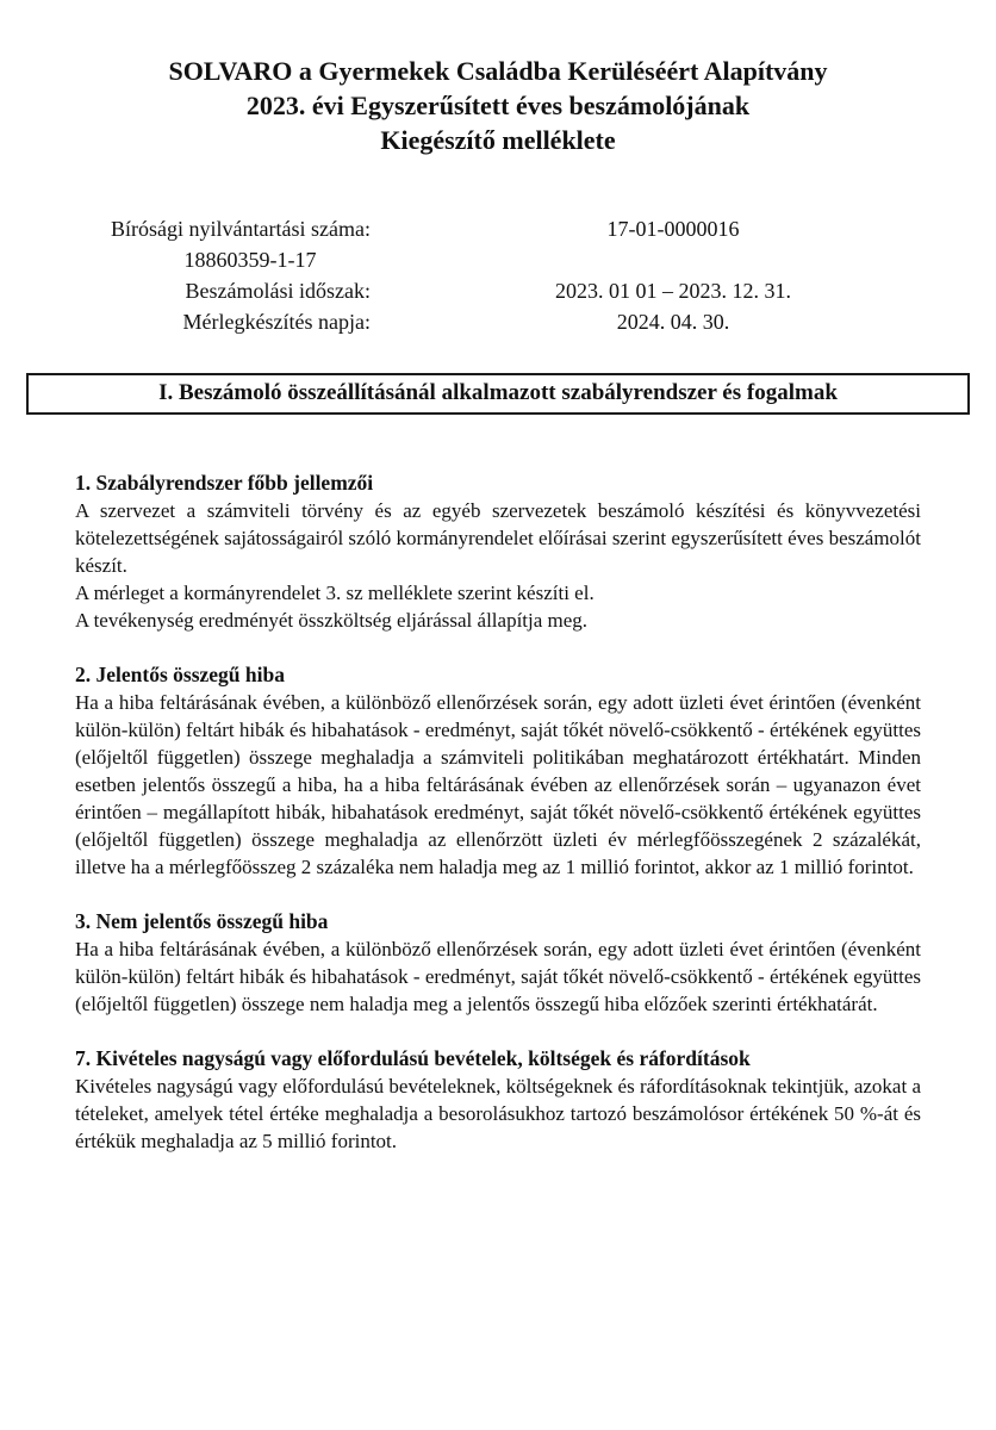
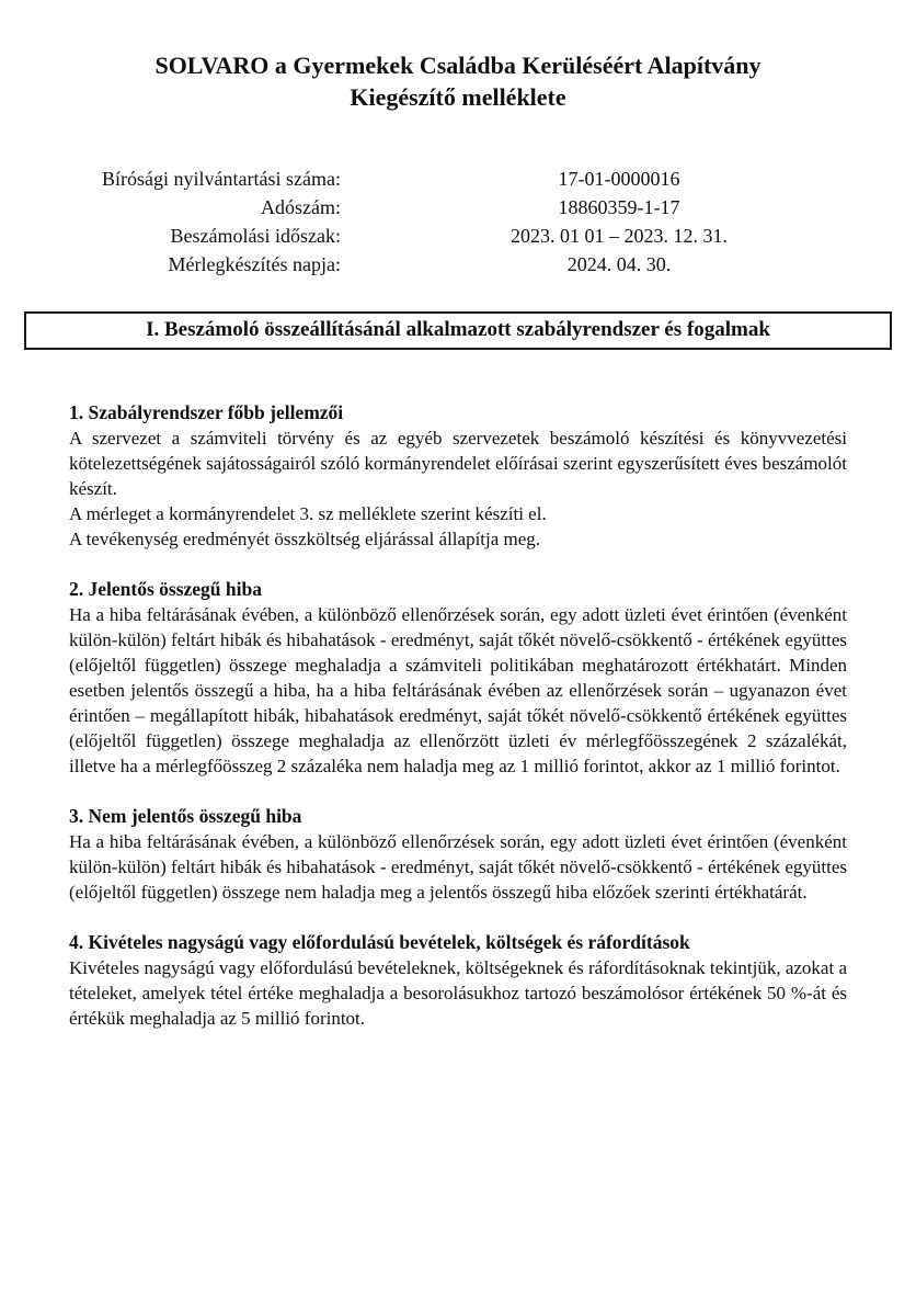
  SOLVARO a Gyermekek Családba Kerüléséért Alapítvány
- 2023. évi Egyszerűsített éves beszámolójának
  Kiegészítő melléklete
  Bírósági nyilvántartási száma:
  17-01-0000016
+ Adószám:
  18860359-1-17
  Beszámolási időszak:
  2023. 01 01 – 2023. 12. 31.
  Mérlegkészítés napja:
  2024. 04. 30.
  I. Beszámoló összeállításánál alkalmazott szabályrendszer és fogalmak
  1. Szabályrendszer főbb jellemzői
  A szervezet a számviteli törvény és az egyéb szervezetek beszámoló készítési és könyvvezetési kötelezettségének sajátosságairól szóló kormányrendelet előírásai szerint egyszerűsített éves beszámolót készít.
  A mérleget a kormányrendelet 3. sz melléklete szerint készíti el.
  A tevékenység eredményét összköltség eljárással állapítja meg.
  2. Jelentős összegű hiba
  Ha a hiba feltárásának évében, a különböző ellenőrzések során, egy adott üzleti évet érintően (évenként külön-külön) feltárt hibák és hibahatások - eredményt, saját tőkét növelő-csökkentő - értékének együttes (előjeltől független) összege meghaladja a számviteli politikában meghatározott értékhatárt. Minden esetben jelentős összegű a hiba, ha a hiba feltárásának évében az ellenőrzések során – ugyanazon évet érintően – megállapított hibák, hibahatások eredményt, saját tőkét növelő-csökkentő értékének együttes (előjeltől független) összege meghaladja az ellenőrzött üzleti év mérlegfőösszegének 2 százalékát, illetve ha a mérlegfőösszeg 2 százaléka nem haladja meg az 1 millió forintot, akkor az 1 millió forintot.
  3. Nem jelentős összegű hiba
  Ha a hiba feltárásának évében, a különböző ellenőrzések során, egy adott üzleti évet érintően (évenként külön-külön) feltárt hibák és hibahatások - eredményt, saját tőkét növelő-csökkentő - értékének együttes (előjeltől független) összege nem haladja meg a jelentős összegű hiba előzőek szerinti értékhatárát.
- 7. Kivételes nagyságú vagy előfordulású bevételek, költségek és ráfordítások
+ 4. Kivételes nagyságú vagy előfordulású bevételek, költségek és ráfordítások
  Kivételes nagyságú vagy előfordulású bevételeknek, költségeknek és ráfordításoknak tekintjük, azokat a tételeket, amelyek tétel értéke meghaladja a besorolásukhoz tartozó beszámolósor értékének 50 %-át és értékük meghaladja az 5 millió forintot.
